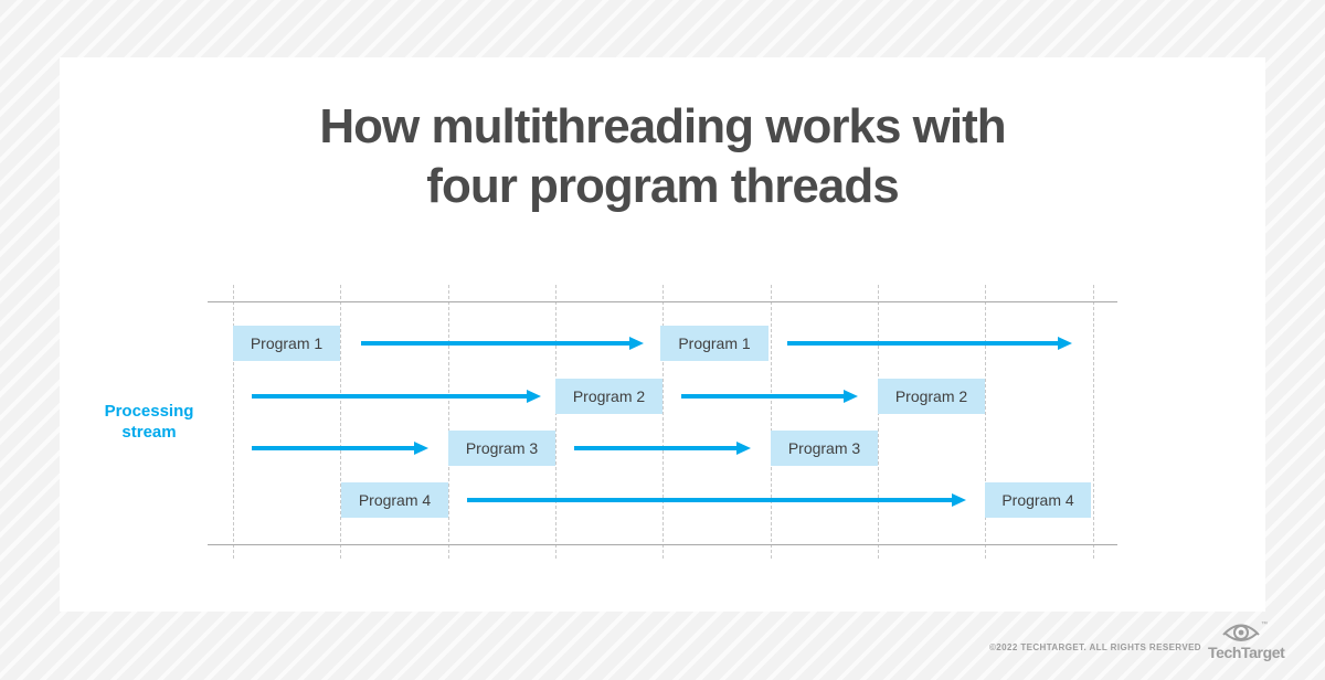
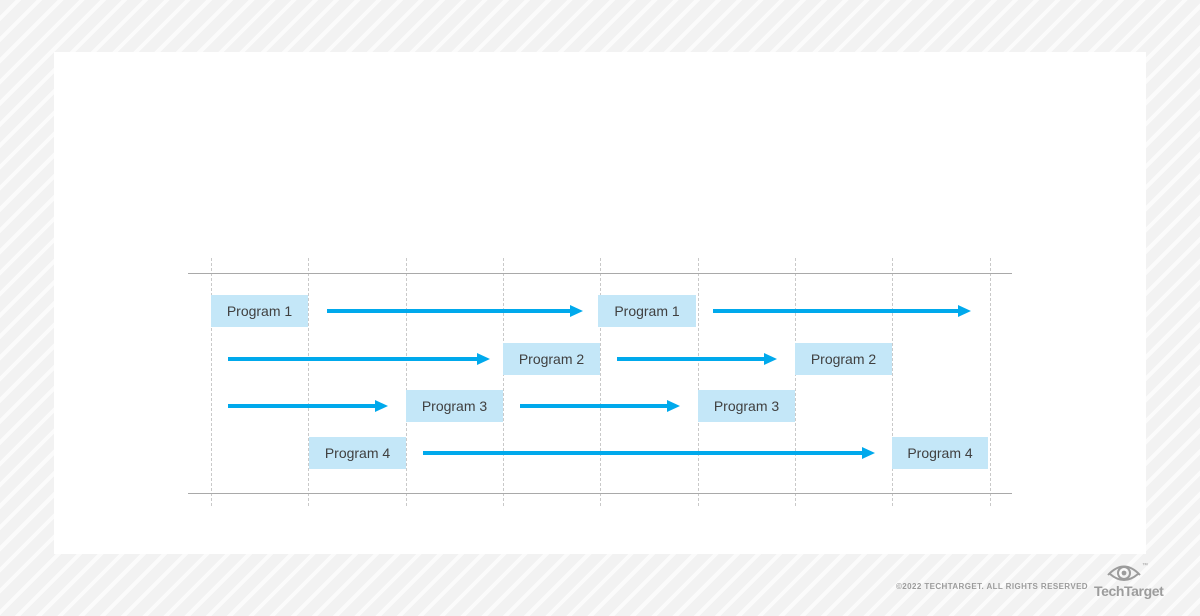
- How multithreading works with
- four program threads
- Processing
- stream
  Program 1
  Program 1
  Program 2
  Program 2
  Program 3
  Program 3
  Program 4
  Program 4
  ©2022 TECHTARGET. ALL RIGHTS RESERVED
  TechTarget
